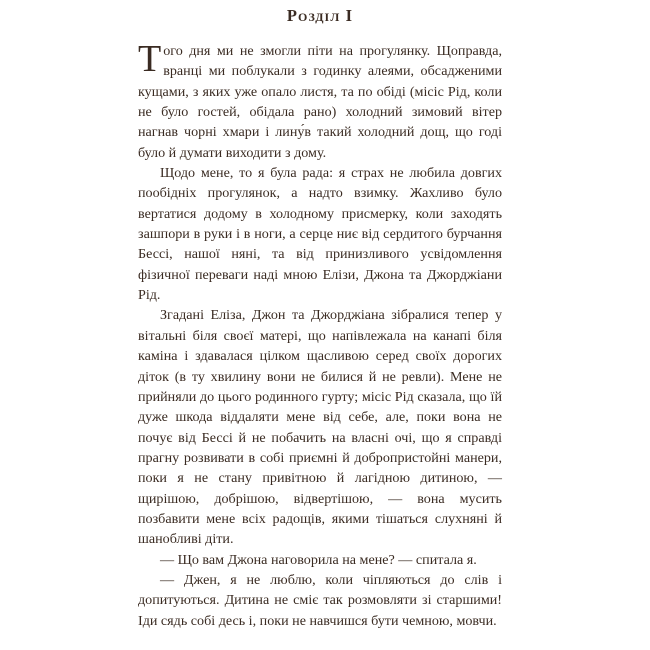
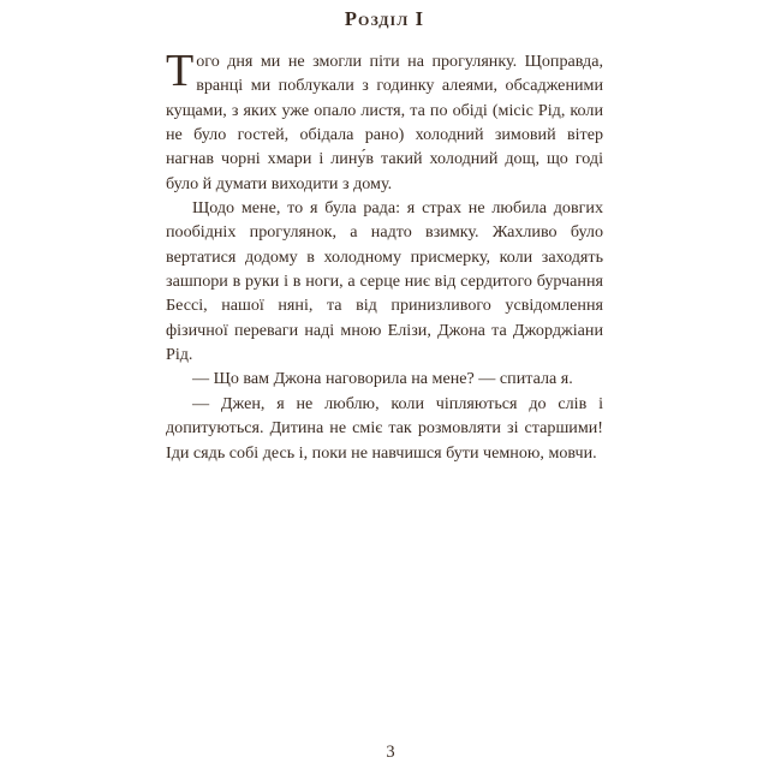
  Розділ I
  Т
  ого дня ми не змогли піти на прогулянку. Щоправда, вранці ми поблукали з годинку алеями, обсадженими кущами, з яких уже опало листя, та по обіді (місіс Рід, коли не було гостей, обідала рано) холодний зимовий вітер нагнав чорні хмари і лину́в такий холодний дощ, що годі було й думати виходити з дому.
  Щодо мене, то я була рада: я страх не любила довгих пообідніх прогулянок, а надто взимку. Жахливо було вертатися додому в холодному присмерку, коли заходять зашпори в руки і в ноги, а серце ниє від сердитого бурчання Бессі, нашої няні, та від принизливого усвідомлення фізичної переваги наді мною Елізи, Джона та Джорджіани Рід.
- Згадані Еліза, Джон та Джорджіана зібралися тепер у вітальні біля своєї матері, що напівлежала на канапі біля каміна і здавалася цілком щасливою серед своїх дорогих діток (в ту хвилину вони не билися й не ревли). Мене не прийняли до цього родинного гурту; місіс Рід сказала, що їй дуже шкода віддаляти мене від себе, але, поки вона не почує від Бессі й не побачить на власні очі, що я справді прагну розвивати в собі приємні й добропристойні манери, поки я не стану привітною й лагідною дитиною, — щирішою, добрішою, відвертішою, — вона мусить позбавити мене всіх радощів, якими тішаться слухняні й шанобливі діти.
  — Що вам Джона наговорила на мене? — спитала я.
  — Джен, я не люблю, коли чіпляються до слів і допитуються. Дитина не сміє так розмовляти зі старшими! Іди сядь собі десь і, поки не навчишся бути чемною, мовчи.
+ 3
